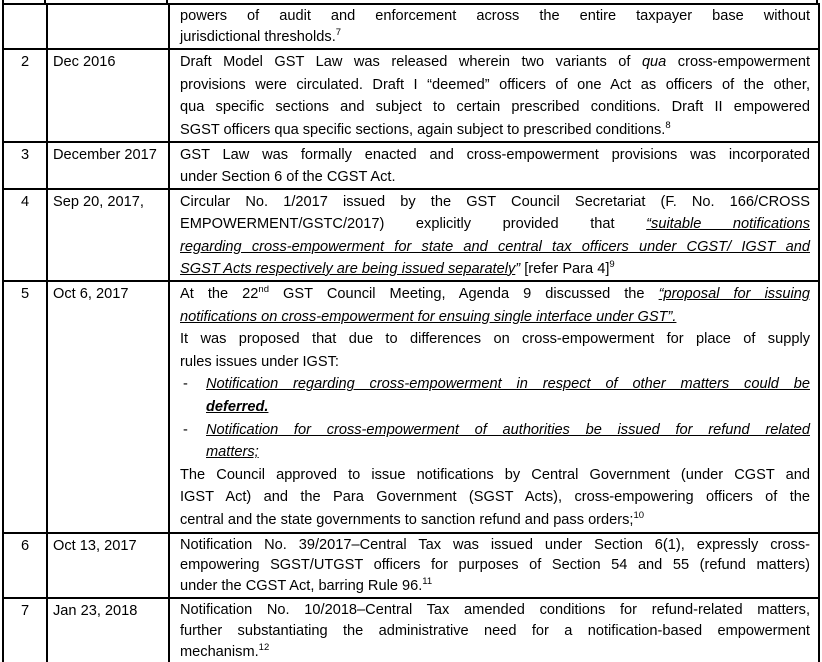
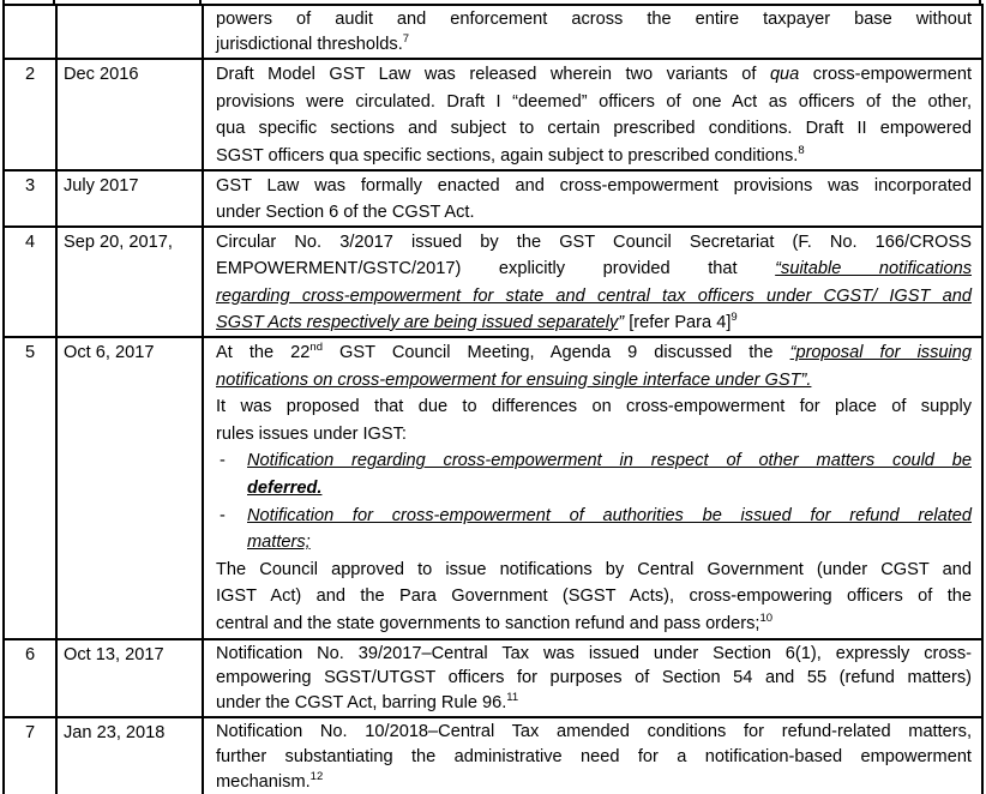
  		powers of audit and enforcement across the entire taxpayer base withoutjurisdictional thresholds.7
  2	Dec 2016	Draft Model GST Law was released wherein two variants of qua cross-empowermentprovisions were circulated. Draft I “deemed” officers of one Act as officers of the other,qua specific sections and subject to certain prescribed conditions. Draft II empoweredSGST officers qua specific sections, again subject to prescribed conditions.8
- 3	December 2017	GST Law was formally enacted and cross-empowerment provisions was incorporatedunder Section 6 of the CGST Act.
+ 3	July 2017	GST Law was formally enacted and cross-empowerment provisions was incorporatedunder Section 6 of the CGST Act.
- 4	Sep 20, 2017,	Circular No. 1/2017 issued by the GST Council Secretariat (F. No. 166/CROSSEMPOWERMENT/GSTC/2017) explicitly provided that “suitable notificationsregarding cross-empowerment for state and central tax officers under CGST/ IGST andSGST Acts respectively are being issued separately” [refer Para 4]9
+ 4	Sep 20, 2017,	Circular No. 3/2017 issued by the GST Council Secretariat (F. No. 166/CROSSEMPOWERMENT/GSTC/2017) explicitly provided that “suitable notificationsregarding cross-empowerment for state and central tax officers under CGST/ IGST andSGST Acts respectively are being issued separately” [refer Para 4]9
  5	Oct 6, 2017	At the 22nd GST Council Meeting, Agenda 9 discussed the “proposal for issuingnotifications on cross-empowerment for ensuing single interface under GST”.It was proposed that due to differences on cross-empowerment for place of supplyrules issues under IGST:- Notification regarding cross-empowerment in respect of other matters could bedeferred.- Notification for cross-empowerment of authorities be issued for refund relatedmatters;The Council approved to issue notifications by Central Government (under CGST andIGST Act) and the Para Government (SGST Acts), cross-empowering officers of thecentral and the state governments to sanction refund and pass orders;10
  6	Oct 13, 2017	Notification No. 39/2017–Central Tax was issued under Section 6(1), expressly cross-empowering SGST/UTGST officers for purposes of Section 54 and 55 (refund matters)under the CGST Act, barring Rule 96.11
  7	Jan 23, 2018	Notification No. 10/2018–Central Tax amended conditions for refund-related matters,further substantiating the administrative need for a notification-based empowermentmechanism.12
